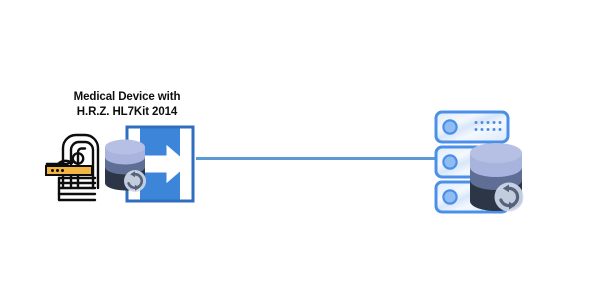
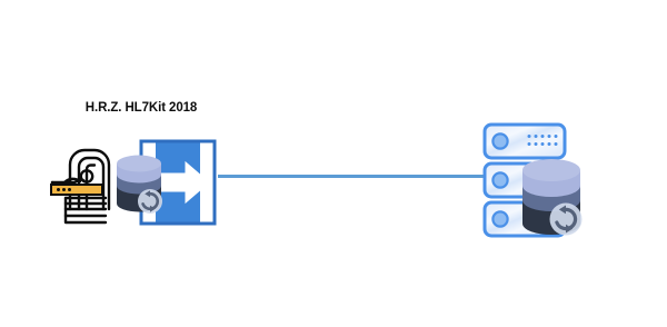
- Medical Device with
- H.R.Z. HL7Kit 2014
+ H.R.Z. HL7Kit 2018
